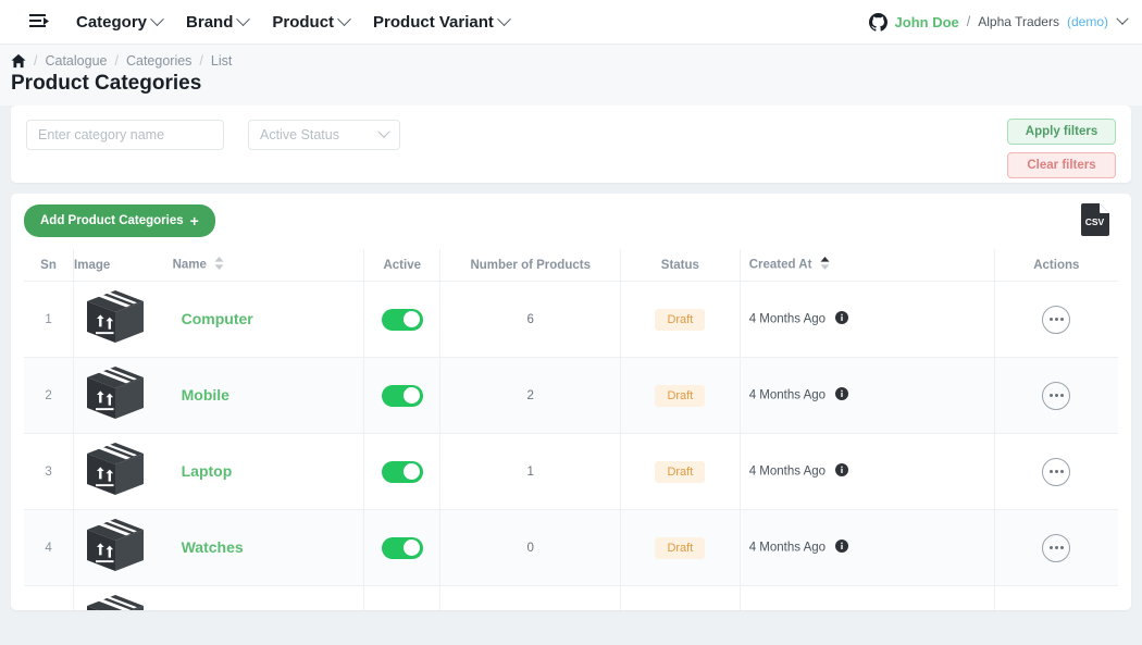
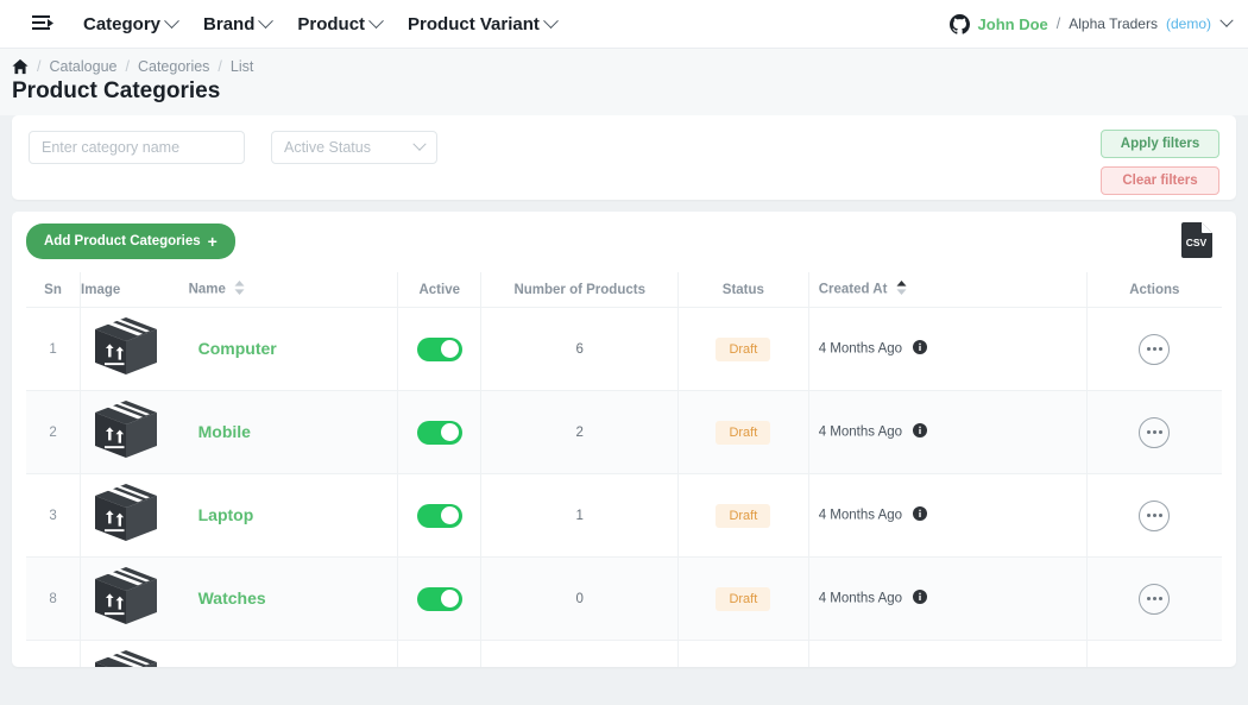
  Category
  Brand
  Product
  Product Variant
  John Doe
  /
  Alpha Traders
  (demo)
  /
  Catalogue
  /
  Categories
  /
  List
  Product Categories
  Enter category name
  Active Status
  Apply filters
  Clear filters
  Add Product Categories
  +
  CSV
  Sn	Image	Name	Active	Number of Products	Status	Created At	Actions
  1		Computer		6	Draft	4 Months Ago
  2		Mobile		2	Draft	4 Months Ago
  3		Laptop		1	Draft	4 Months Ago
- 4		Watches		0	Draft	4 Months Ago
+ 8		Watches		0	Draft	4 Months Ago
